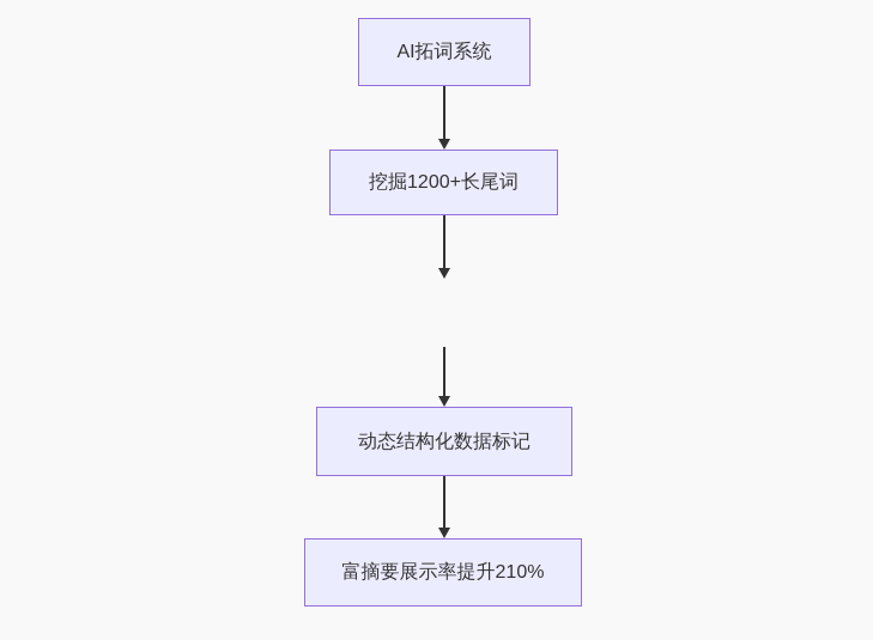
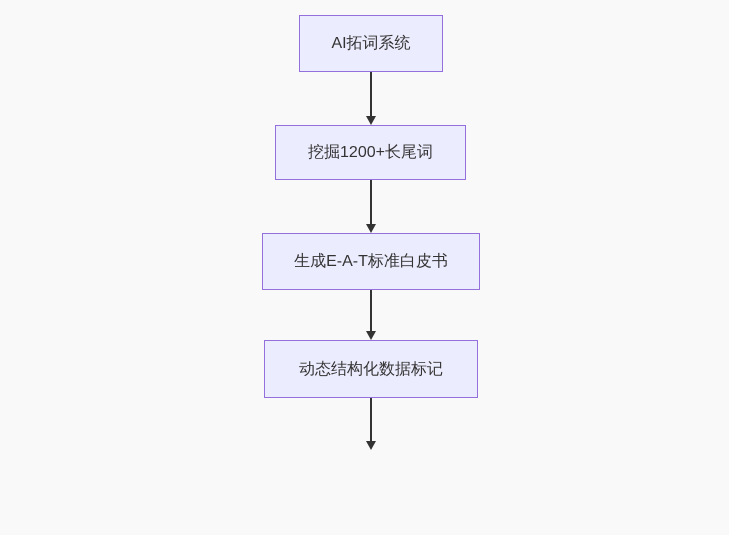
  AI拓词系统
  挖掘1200+长尾词
+ 生成E-A-T标准白皮书
  动态结构化数据标记
- 富摘要展示率提升210%
